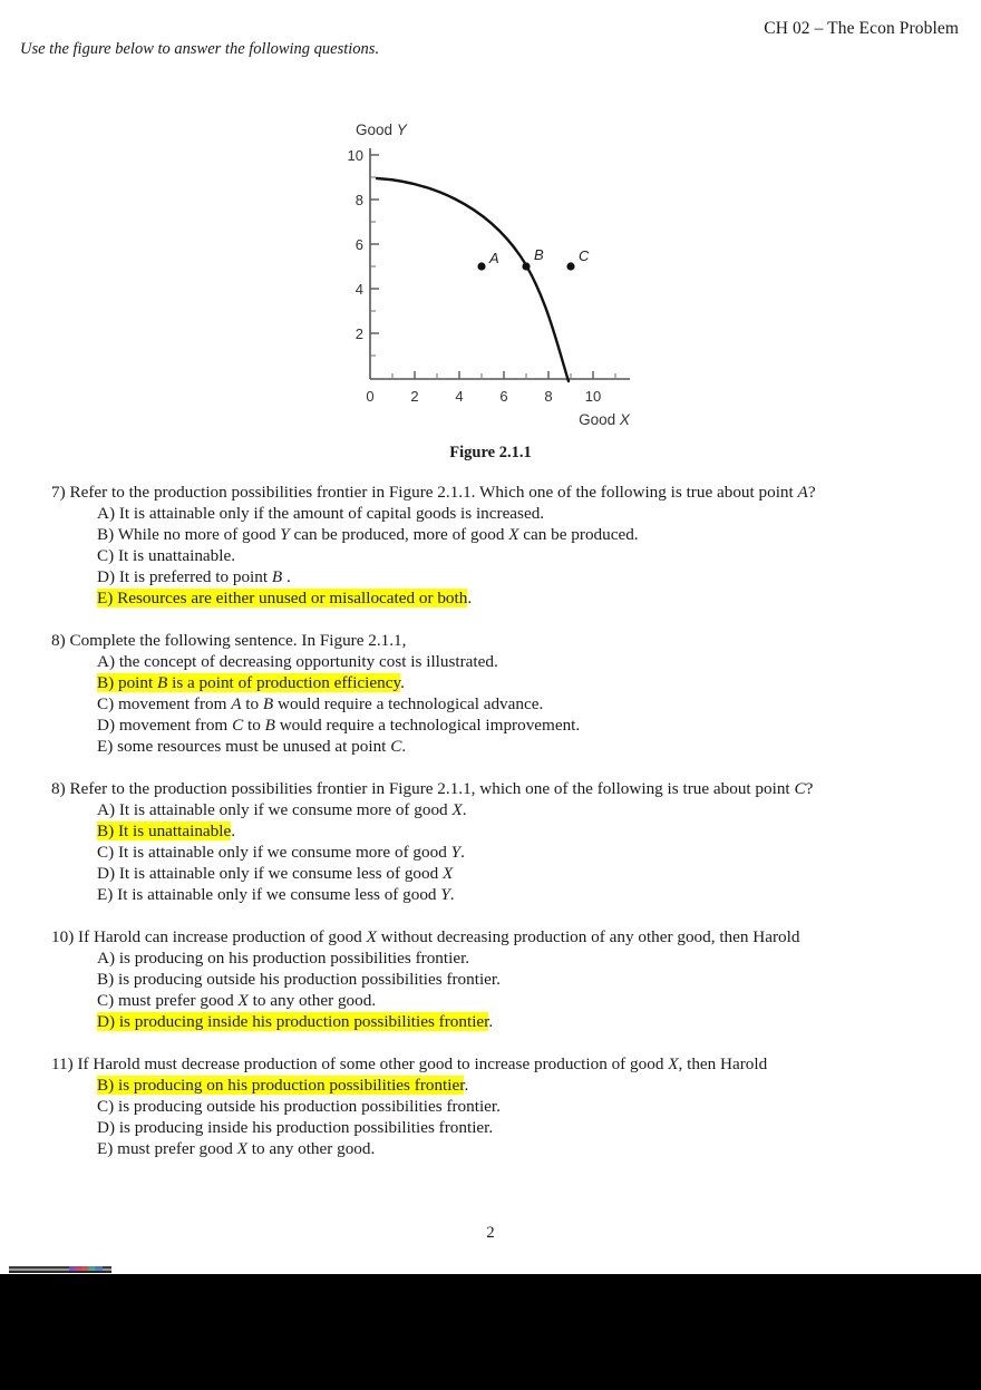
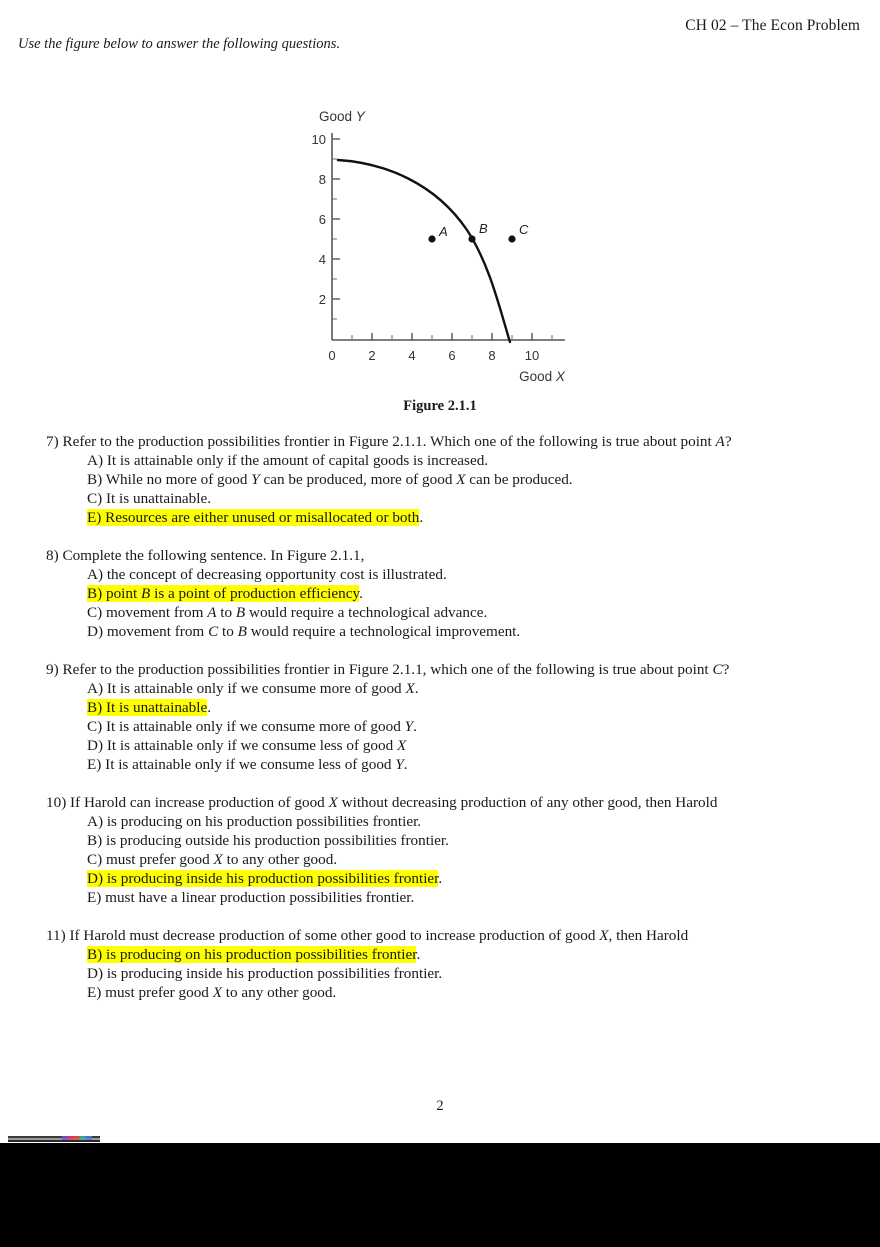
  CH 02 – The Econ Problem
  Use the figure below to answer the following questions.
  A
  B
  C
  10
  8
  6
  4
  2
  0
  2
  4
  6
  8
  10
  Good Y
  Good X
  Figure 2.1.1
  7) Refer to the production possibilities frontier in Figure 2.1.1. Which one of the following is true about point A?
  A) It is attainable only if the amount of capital goods is increased.
  B) While no more of good Y can be produced, more of good X can be produced.
  C) It is unattainable.
- D) It is preferred to point B .
  E) Resources are either unused or misallocated or both.
  8) Complete the following sentence. In Figure 2.1.1,
  A) the concept of decreasing opportunity cost is illustrated.
  B) point B is a point of production efficiency.
  C) movement from A to B would require a technological advance.
  D) movement from C to B would require a technological improvement.
- E) some resources must be unused at point C.
- 8) Refer to the production possibilities frontier in Figure 2.1.1, which one of the following is true about point C?
+ 9) Refer to the production possibilities frontier in Figure 2.1.1, which one of the following is true about point C?
  A) It is attainable only if we consume more of good X.
  B) It is unattainable.
  C) It is attainable only if we consume more of good Y.
  D) It is attainable only if we consume less of good X
  E) It is attainable only if we consume less of good Y.
  10) If Harold can increase production of good X without decreasing production of any other good, then Harold
  A) is producing on his production possibilities frontier.
  B) is producing outside his production possibilities frontier.
  C) must prefer good X to any other good.
  D) is producing inside his production possibilities frontier.
+ E) must have a linear production possibilities frontier.
  11) If Harold must decrease production of some other good to increase production of good X, then Harold
  B) is producing on his production possibilities frontier.
- C) is producing outside his production possibilities frontier.
  D) is producing inside his production possibilities frontier.
  E) must prefer good X to any other good.
  2
